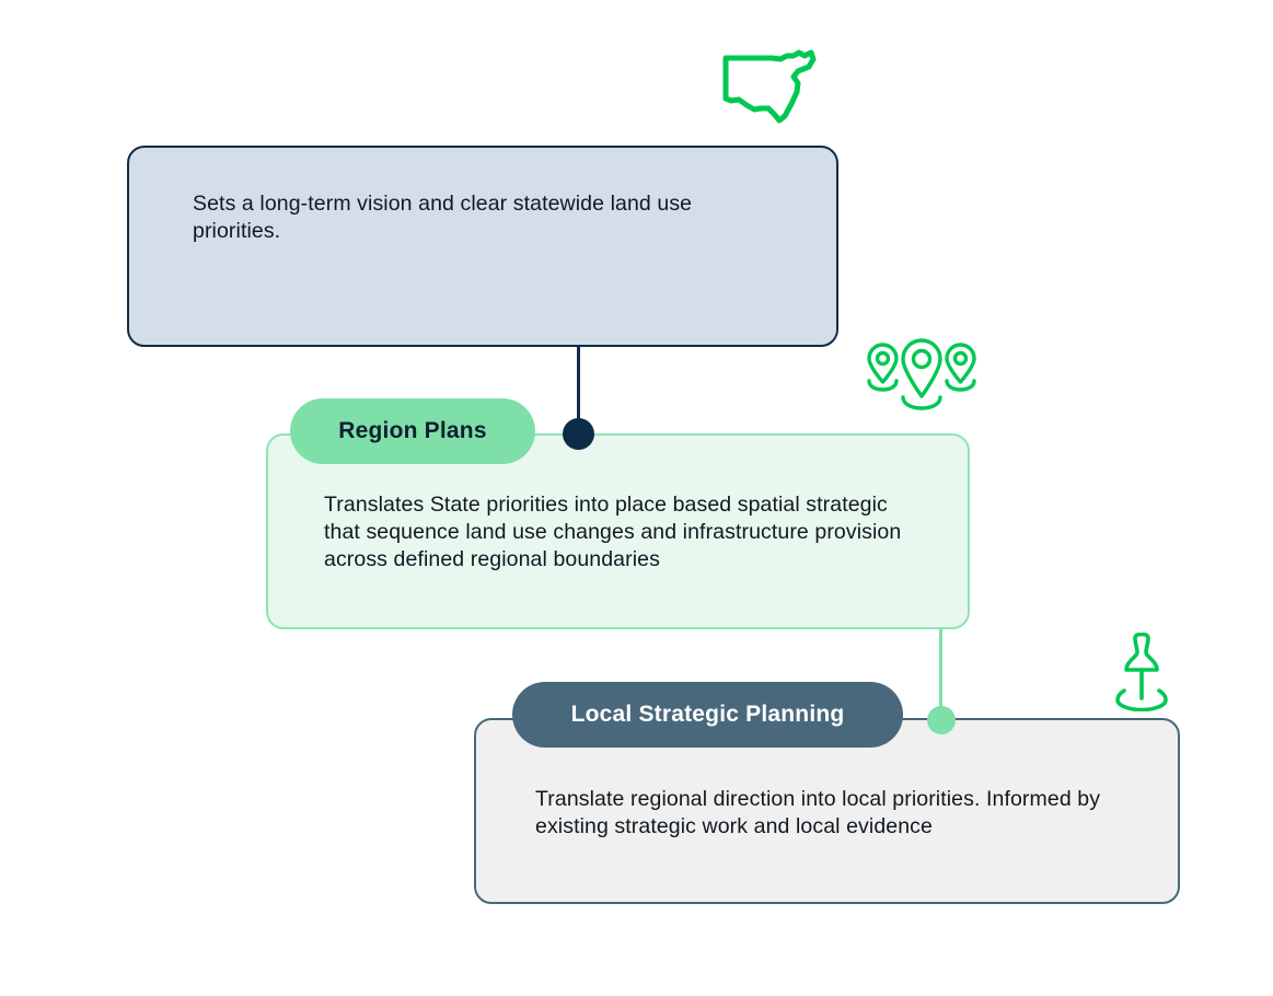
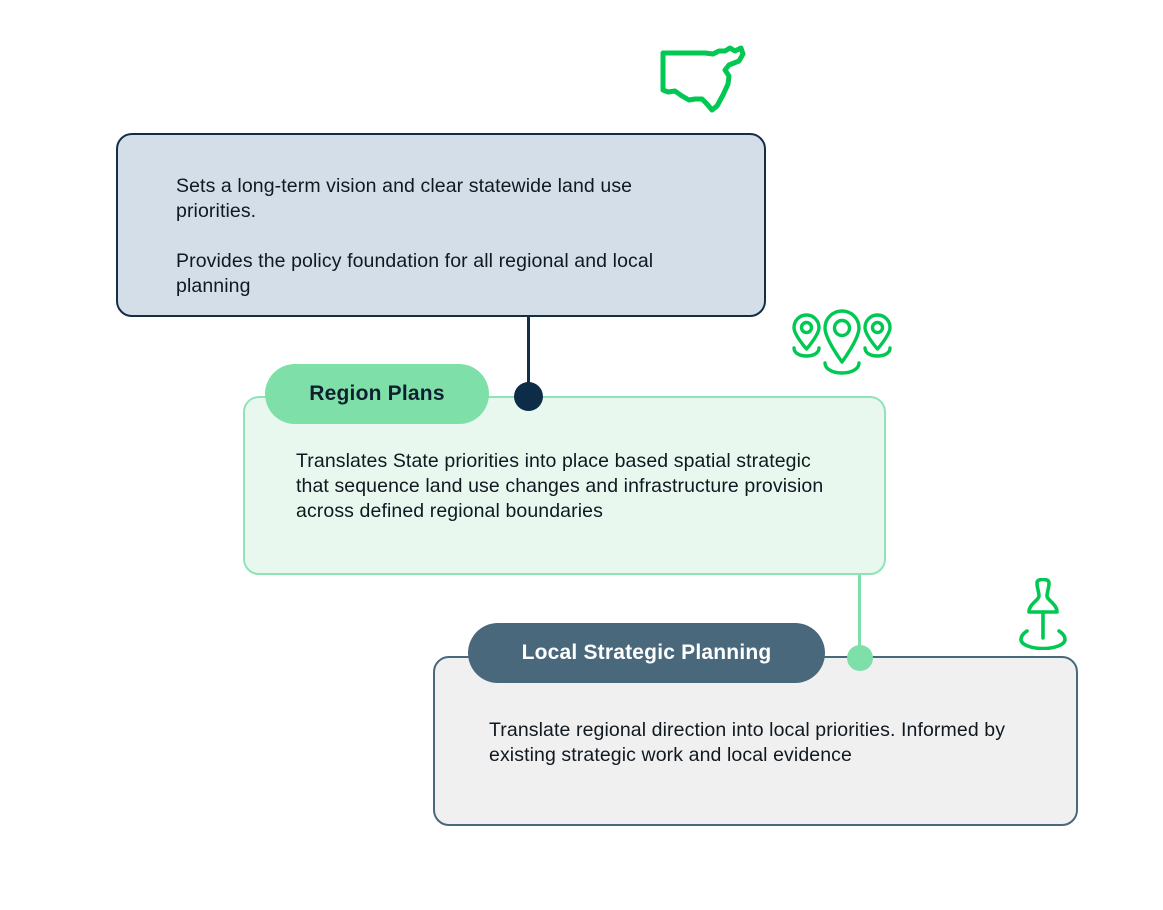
  Sets a long-term vision and clear statewide land use priorities.
+ Provides the policy foundation for all regional and local planning
  Region Plans
  Translates State priorities into place based spatial strategic that sequence land use changes and infrastructure provision across defined regional boundaries
  Local Strategic Planning
  Translate regional direction into local priorities. Informed by existing strategic work and local evidence
